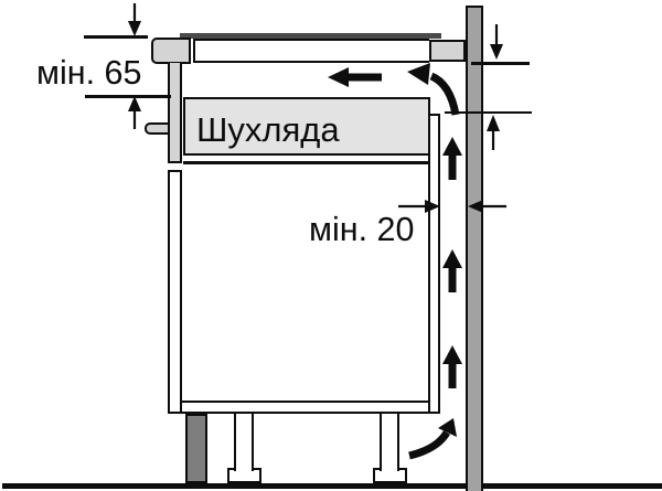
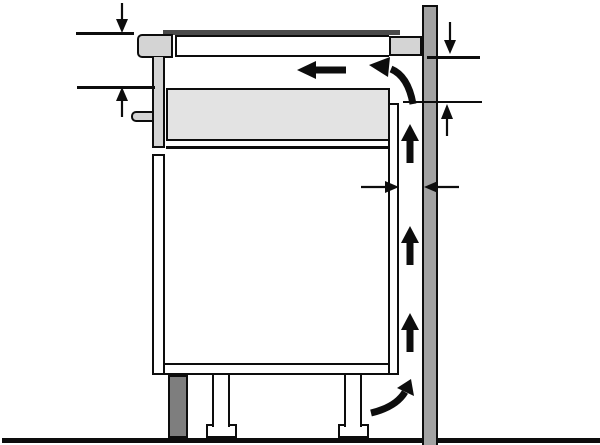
- мін. 65
- мін. 20
- Шухляда
